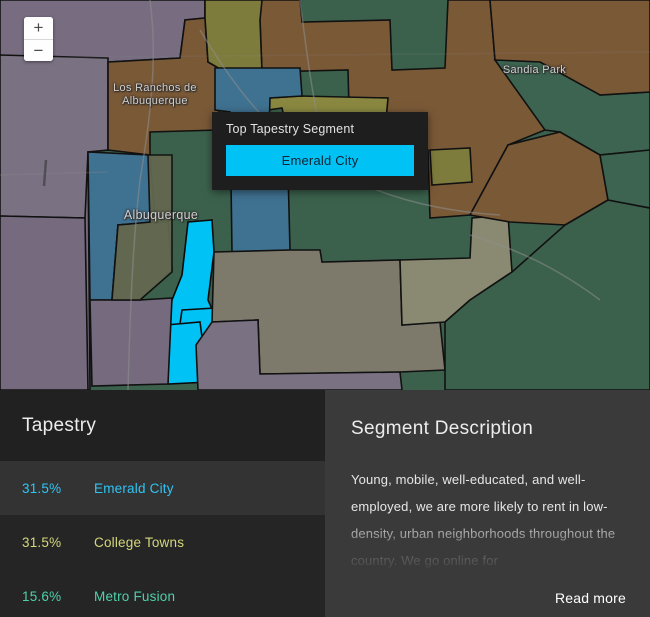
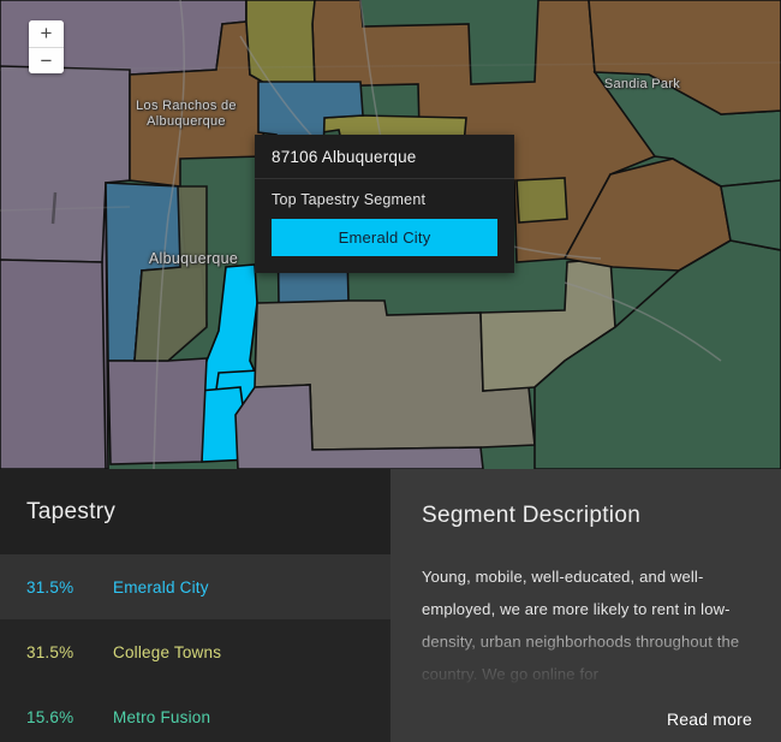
  Los Ranchos de
  Albuquerque
  Albuquerque
  Sandia Park
  +
  −
+ 87106 Albuquerque
  Top Tapestry Segment
  Emerald City
  Tapestry
  31.5%
  Emerald City
  31.5%
  College Towns
  15.6%
  Metro Fusion
  Segment Description
  Read more
